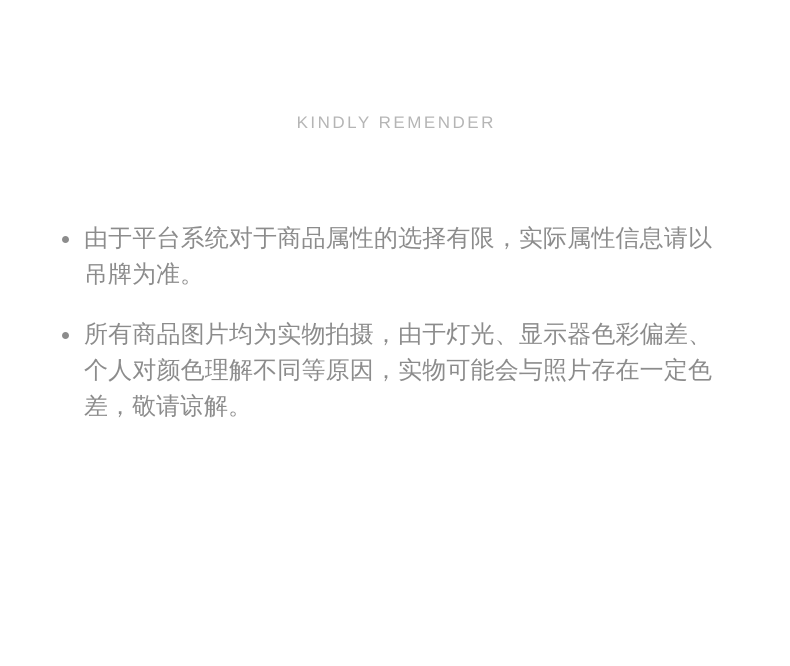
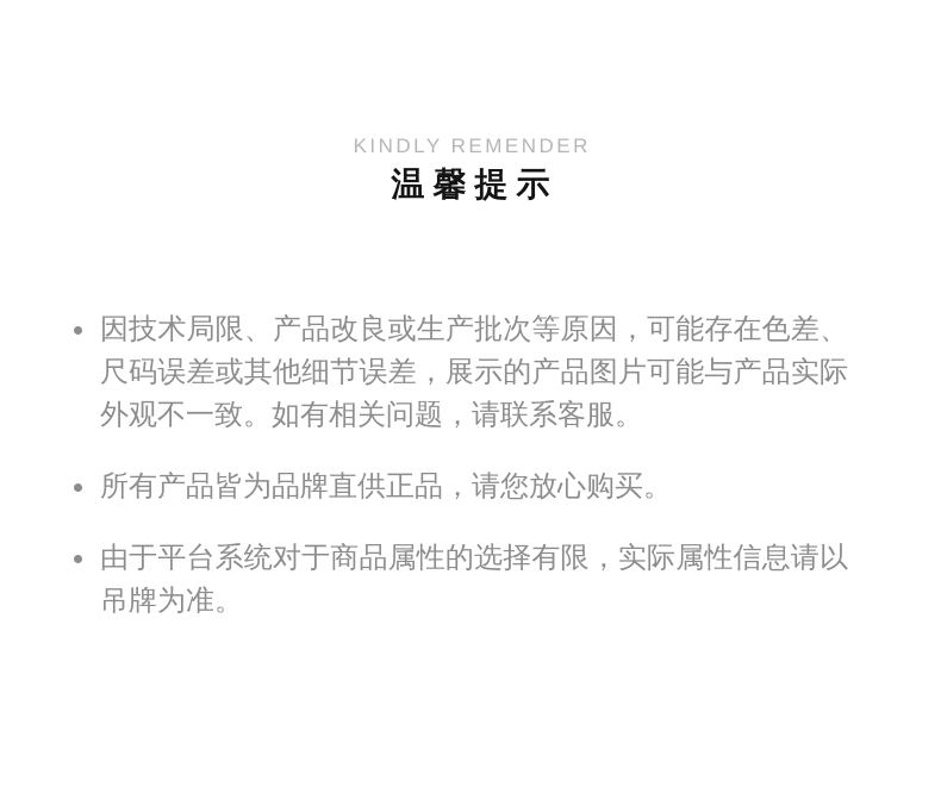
  KINDLY REMENDER
+ 温馨提示
+ 因技术局限、产品改良或生产批次等原因，可能存在色差、尺码误差或其他细节误差，展示的产品图片可能与产品实际外观不一致。如有相关问题，请联系客服。
+ 所有产品皆为品牌直供正品，请您放心购买。
  由于平台系统对于商品属性的选择有限，实际属性信息请以吊牌为准。
- 所有商品图片均为实物拍摄，由于灯光、显示器色彩偏差、个人对颜色理解不同等原因，实物可能会与照片存在一定色差，敬请谅解。
